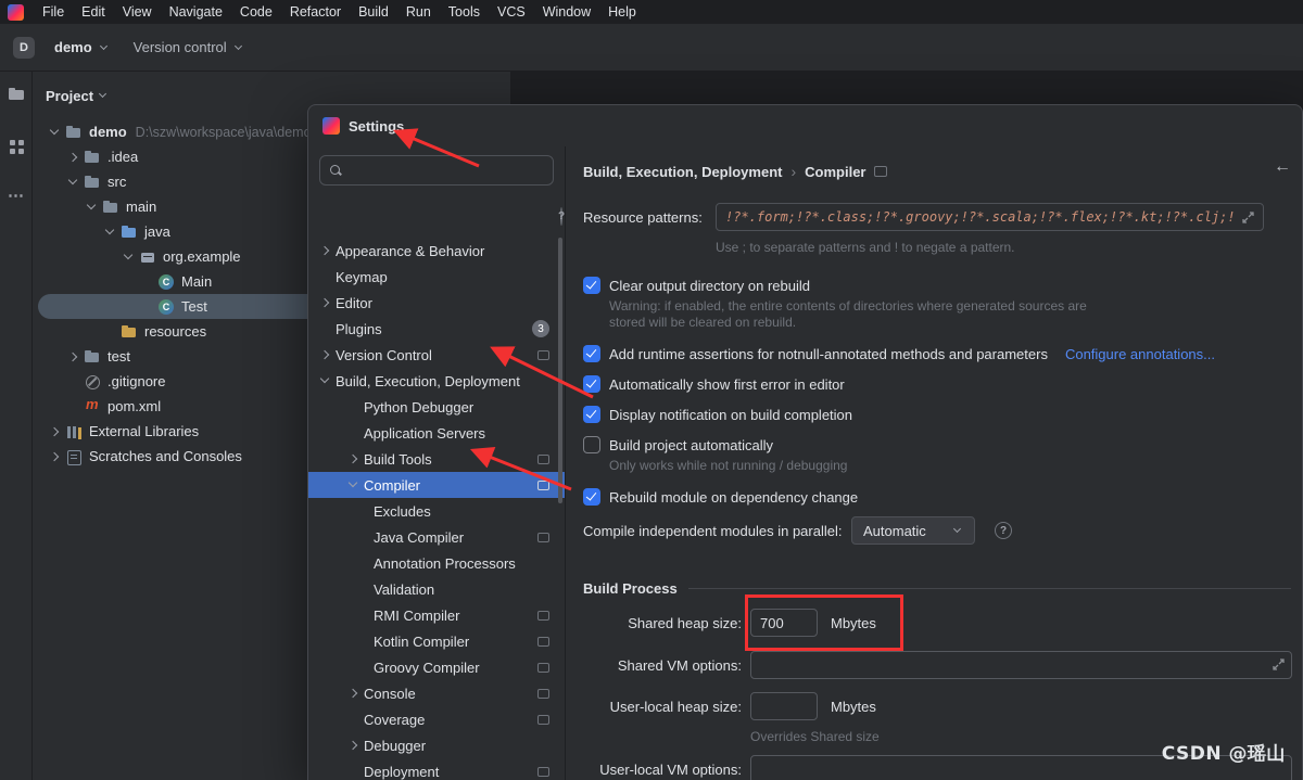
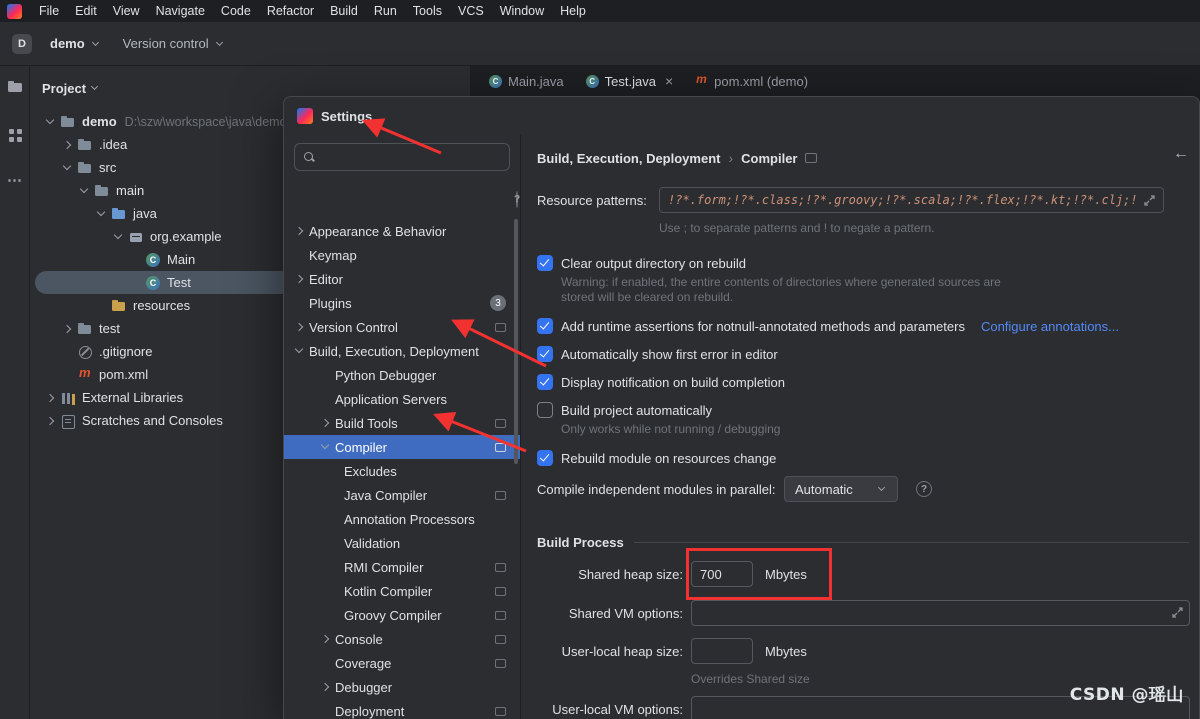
  File
  Edit
  View
  Navigate
  Code
  Refactor
  Build
  Run
  Tools
  VCS
  Window
  Help
  D
  demo
  Version control
  ⋯
  Project
  demo
  D:\szw\workspace\java\dem
  .idea
  src
  main
  java
  org.example
  Main
  Test
  resources
  test
  .gitignore
  pom.xml
  External Libraries
  Scratches and Consoles
+ Main.java
+ Test.java
+ ×
+ pom.xml (demo)
  Settings
  Appearance & Behavior
  Keymap
  Editor
  Plugins
  3
  Version Control
  Build, Execution, Deployment
  Python Debugger
  Application Servers
  Build Tools
  Compiler
  Excludes
  Java Compiler
  Annotation Processors
  Validation
  RMI Compiler
  Kotlin Compiler
  Groovy Compiler
  Console
  Coverage
  Debugger
  Deployment
  Build, Execution, Deployment
  ›
  Compiler
  ←
  Resource patterns:
  !?*.form;!?*.class;!?*.groovy;!?*.scala;!?*.flex;!?*.kt;!?*.clj;!
  Use ; to separate patterns and ! to negate a pattern.
  Clear output directory on rebuild
  Warning: if enabled, the entire contents of directories where generated sources are stored will be cleared on rebuild.
  Add runtime assertions for notnull-annotated methods and parameters
  Configure annotations...
  Automatically show first error in editor
  Display notification on build completion
  Build project automatically
  Only works while not running / debugging
- Rebuild module on dependency change
+ Rebuild module on resources change
  Compile independent modules in parallel:
  Automatic
  Build Process
  Shared heap size:
  700
  Mbytes
  Shared VM options:
  User-local heap size:
  Mbytes
  Overrides Shared size
  User-local VM options:
  CSDN @瑶山
